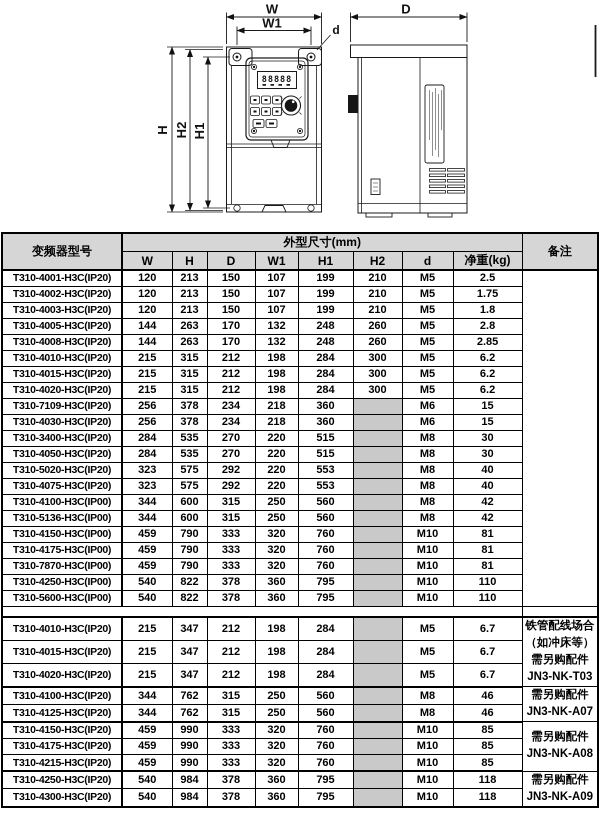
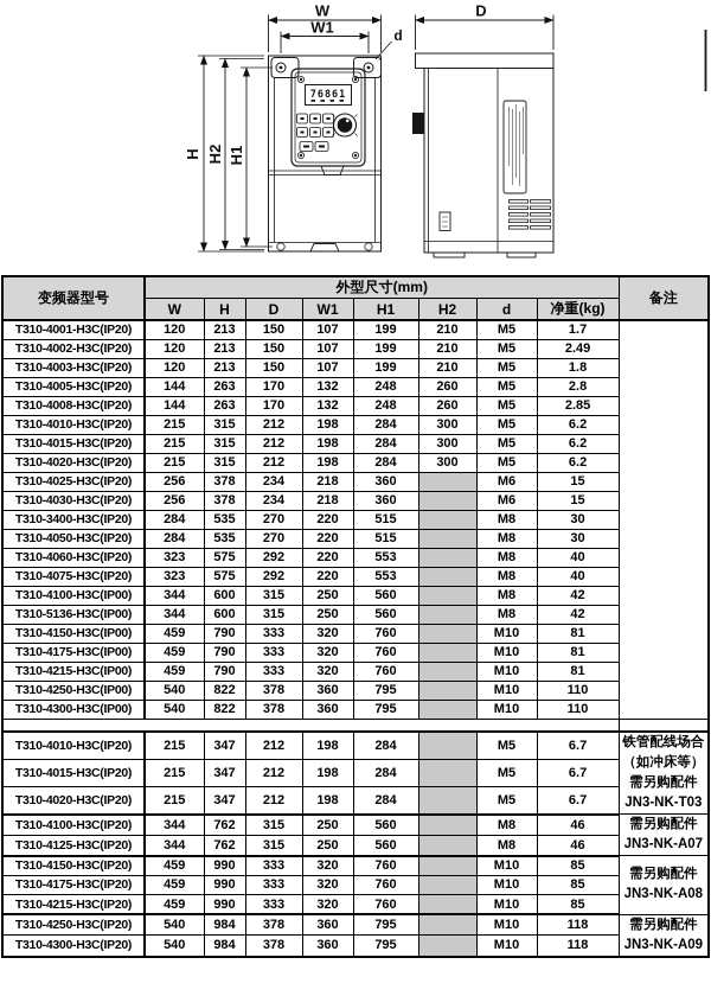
- 88888
+ 76861
  W
  W1
  d
  D
  变频器型号	外型尺寸(mm)	备注
  W	H	D	W1	H1	H2	d	净重(kg)
- T310-4001-H3C(IP20)	120	213	150	107	199	210	M5	2.5
+ T310-4001-H3C(IP20)	120	213	150	107	199	210	M5	1.7
- T310-4002-H3C(IP20)	120	213	150	107	199	210	M5	1.75
+ T310-4002-H3C(IP20)	120	213	150	107	199	210	M5	2.49
  T310-4003-H3C(IP20)	120	213	150	107	199	210	M5	1.8
  T310-4005-H3C(IP20)	144	263	170	132	248	260	M5	2.8
  T310-4008-H3C(IP20)	144	263	170	132	248	260	M5	2.85
  T310-4010-H3C(IP20)	215	315	212	198	284	300	M5	6.2
  T310-4015-H3C(IP20)	215	315	212	198	284	300	M5	6.2
  T310-4020-H3C(IP20)	215	315	212	198	284	300	M5	6.2
- T310-7109-H3C(IP20)	256	378	234	218	360		M6	15
+ T310-4025-H3C(IP20)	256	378	234	218	360		M6	15
  T310-4030-H3C(IP20)	256	378	234	218	360		M6	15
  T310-3400-H3C(IP20)	284	535	270	220	515		M8	30
  T310-4050-H3C(IP20)	284	535	270	220	515		M8	30
- T310-5020-H3C(IP20)	323	575	292	220	553		M8	40
+ T310-4060-H3C(IP20)	323	575	292	220	553		M8	40
  T310-4075-H3C(IP20)	323	575	292	220	553		M8	40
  T310-4100-H3C(IP00)	344	600	315	250	560		M8	42
  T310-5136-H3C(IP00)	344	600	315	250	560		M8	42
  T310-4150-H3C(IP00)	459	790	333	320	760		M10	81
  T310-4175-H3C(IP00)	459	790	333	320	760		M10	81
- T310-7870-H3C(IP00)	459	790	333	320	760		M10	81
+ T310-4215-H3C(IP00)	459	790	333	320	760		M10	81
  T310-4250-H3C(IP00)	540	822	378	360	795		M10	110
- T310-5600-H3C(IP00)	540	822	378	360	795		M10	110
+ T310-4300-H3C(IP00)	540	822	378	360	795		M10	110
  T310-4010-H3C(IP20)	215	347	212	198	284		M5	6.7	铁管配线场合（如冲床等）需另购配件JN3-NK-T03
  T310-4015-H3C(IP20)	215	347	212	198	284		M5	6.7
  T310-4020-H3C(IP20)	215	347	212	198	284		M5	6.7
  T310-4100-H3C(IP20)	344	762	315	250	560		M8	46	需另购配件JN3-NK-A07
  T310-4125-H3C(IP20)	344	762	315	250	560		M8	46
  T310-4150-H3C(IP20)	459	990	333	320	760		M10	85	需另购配件JN3-NK-A08
  T310-4175-H3C(IP20)	459	990	333	320	760		M10	85
  T310-4215-H3C(IP20)	459	990	333	320	760		M10	85
  T310-4250-H3C(IP20)	540	984	378	360	795		M10	118	需另购配件JN3-NK-A09
  T310-4300-H3C(IP20)	540	984	378	360	795		M10	118
